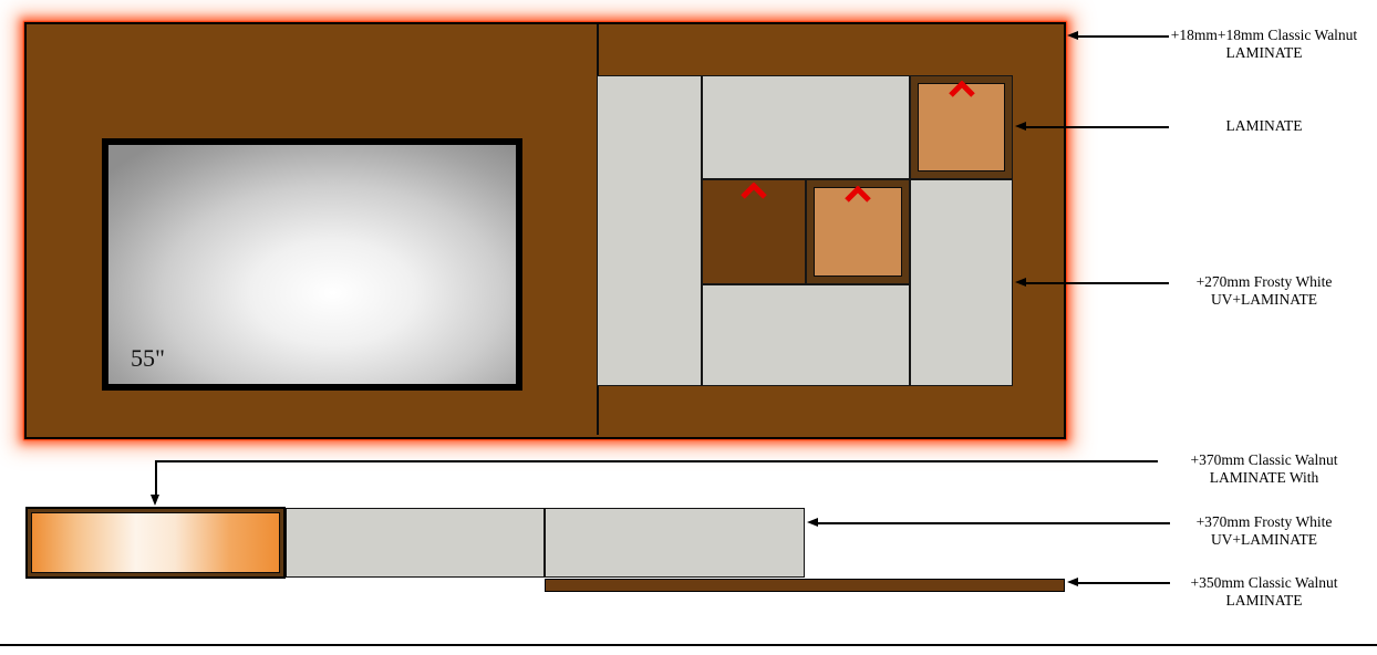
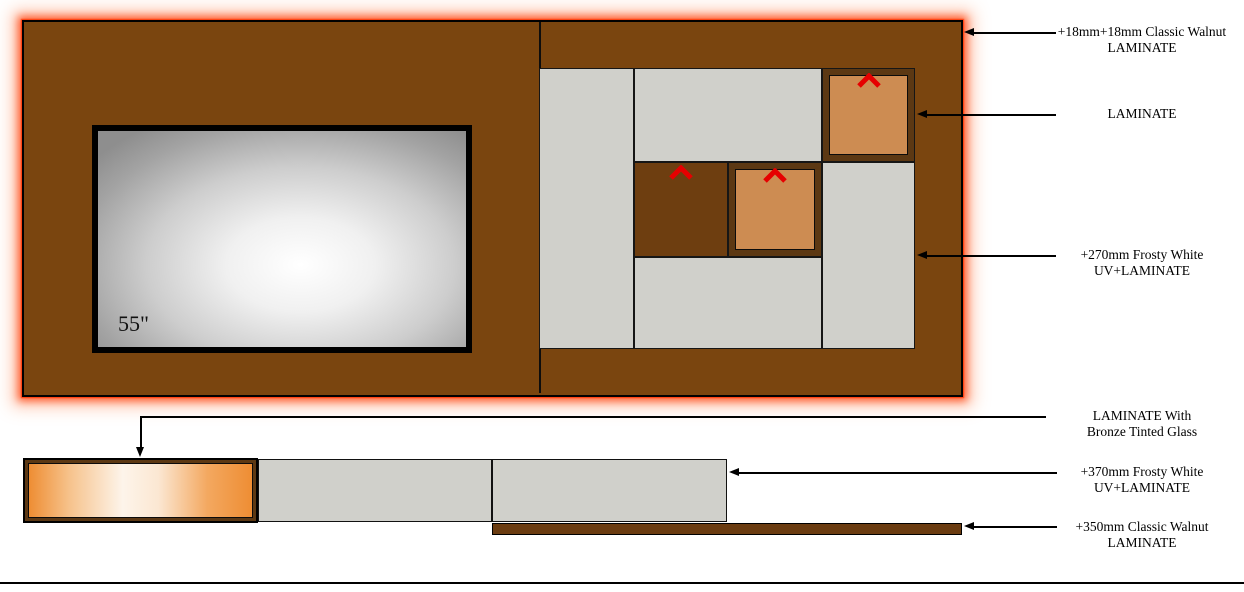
  55"
  +18mm+18mm Classic Walnut
  LAMINATE
  LAMINATE
  +270mm Frosty White
  UV+LAMINATE
- +370mm Classic Walnut
  LAMINATE With
+ Bronze Tinted Glass
  +370mm Frosty White
  UV+LAMINATE
  +350mm Classic Walnut
  LAMINATE
